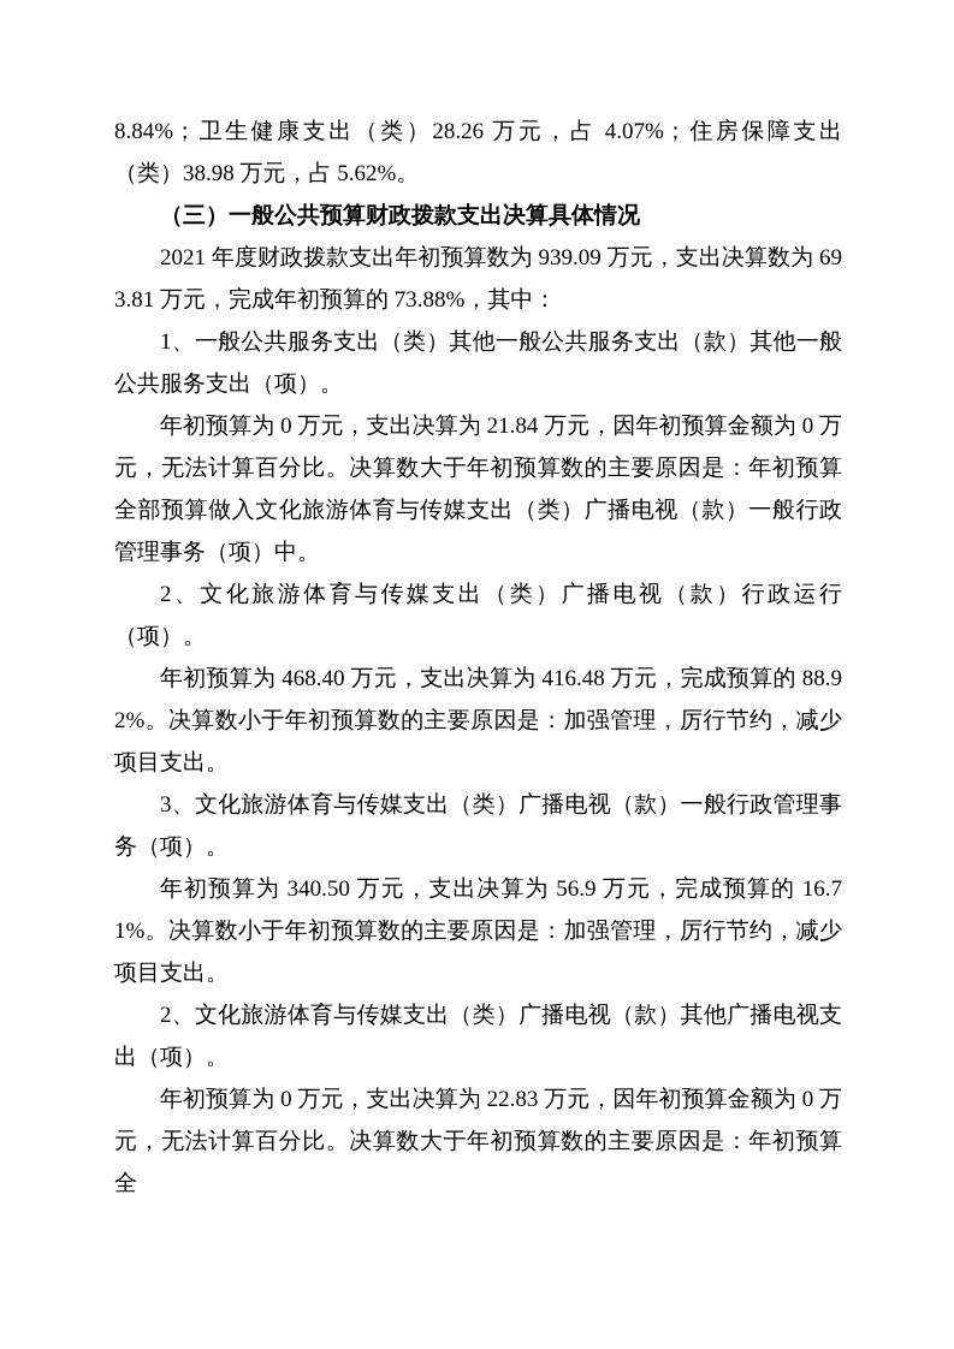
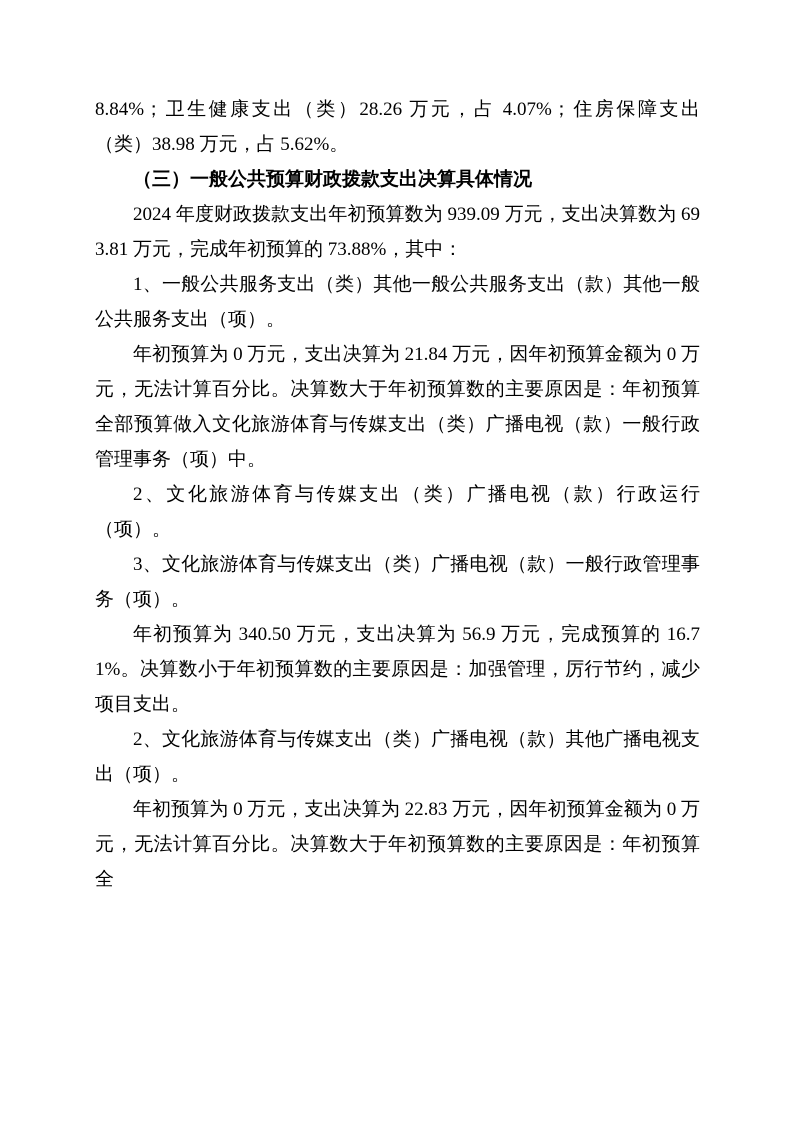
  8.84%；卫生健康支出（类）28.26 万元，占 4.07%；住房保障支出（类）38.98 万元，占 5.62%。
  （三）一般公共预算财政拨款支出决算具体情况
- 2021 年度财政拨款支出年初预算数为 939.09 万元，支出决算数为 693.81 万元，完成年初预算的 73.88%，其中：
+ 2024 年度财政拨款支出年初预算数为 939.09 万元，支出决算数为 693.81 万元，完成年初预算的 73.88%，其中：
  1、一般公共服务支出（类）其他一般公共服务支出（款）其他一般公共服务支出（项）。
  年初预算为 0 万元，支出决算为 21.84 万元，因年初预算金额为 0 万元，无法计算百分比。决算数大于年初预算数的主要原因是：年初预算全部预算做入文化旅游体育与传媒支出（类）广播电视（款）一般行政管理事务（项）中。
  2、文化旅游体育与传媒支出（类）广播电视（款）行政运行（项）。
- 年初预算为 468.40 万元，支出决算为 416.48 万元，完成预算的 88.92%。决算数小于年初预算数的主要原因是：加强管理，厉行节约，减少项目支出。
  3、文化旅游体育与传媒支出（类）广播电视（款）一般行政管理事务（项）。
  年初预算为 340.50 万元，支出决算为 56.9 万元，完成预算的 16.71%。决算数小于年初预算数的主要原因是：加强管理，厉行节约，减少项目支出。
  2、文化旅游体育与传媒支出（类）广播电视（款）其他广播电视支出（项）。
  年初预算为 0 万元，支出决算为 22.83 万元，因年初预算金额为 0 万元，无法计算百分比。决算数大于年初预算数的主要原因是：年初预算全
